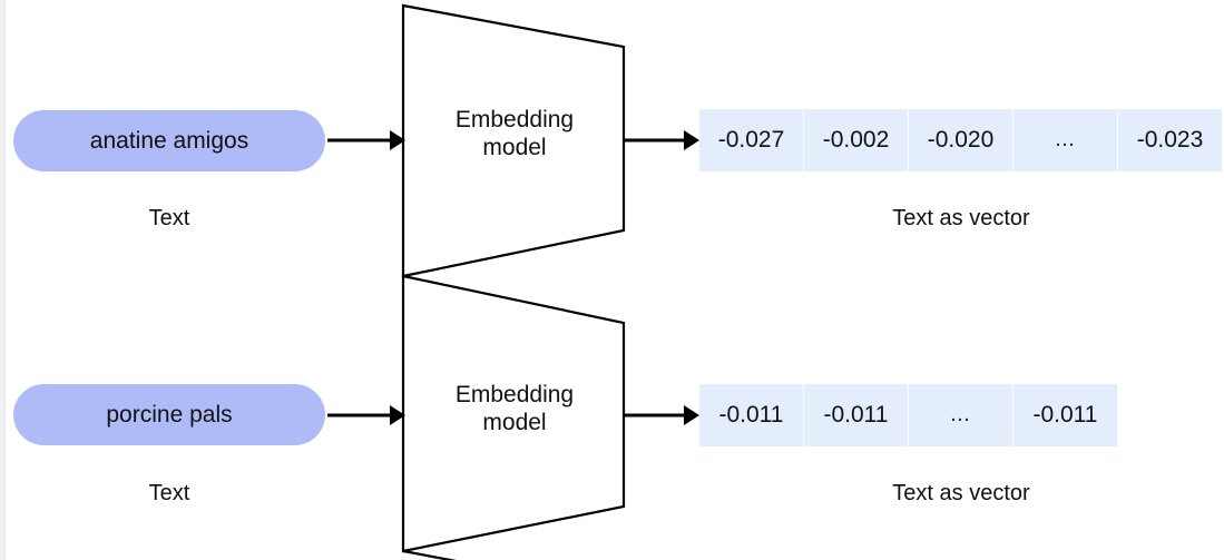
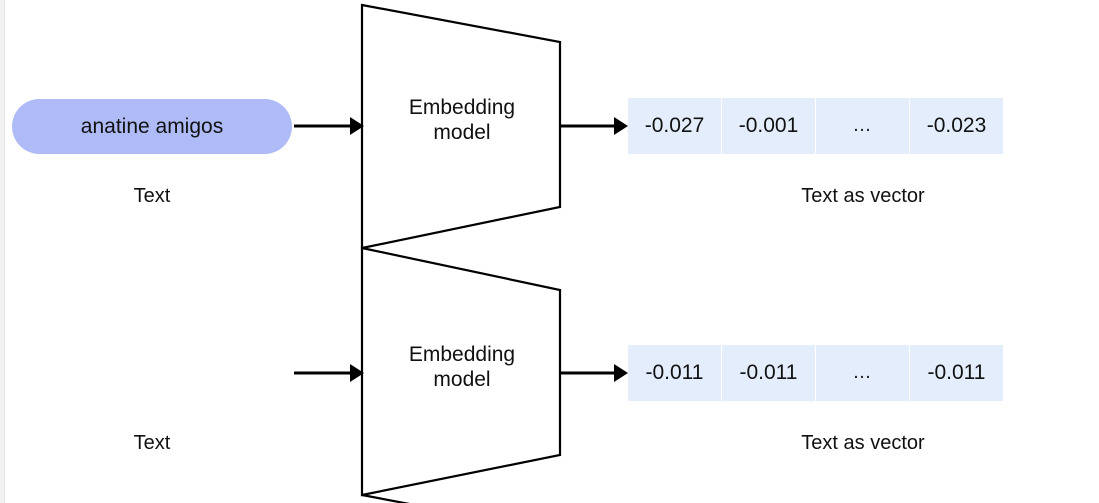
  anatine amigos
  Text
  Embedding
  model
  -0.027
- -0.002
+ -0.001
- -0.020
  …
  -0.023
  Text as vector
- porcine pals
  Text
  Embedding
  model
  -0.011
  -0.011
  …
  -0.011
  Text as vector
